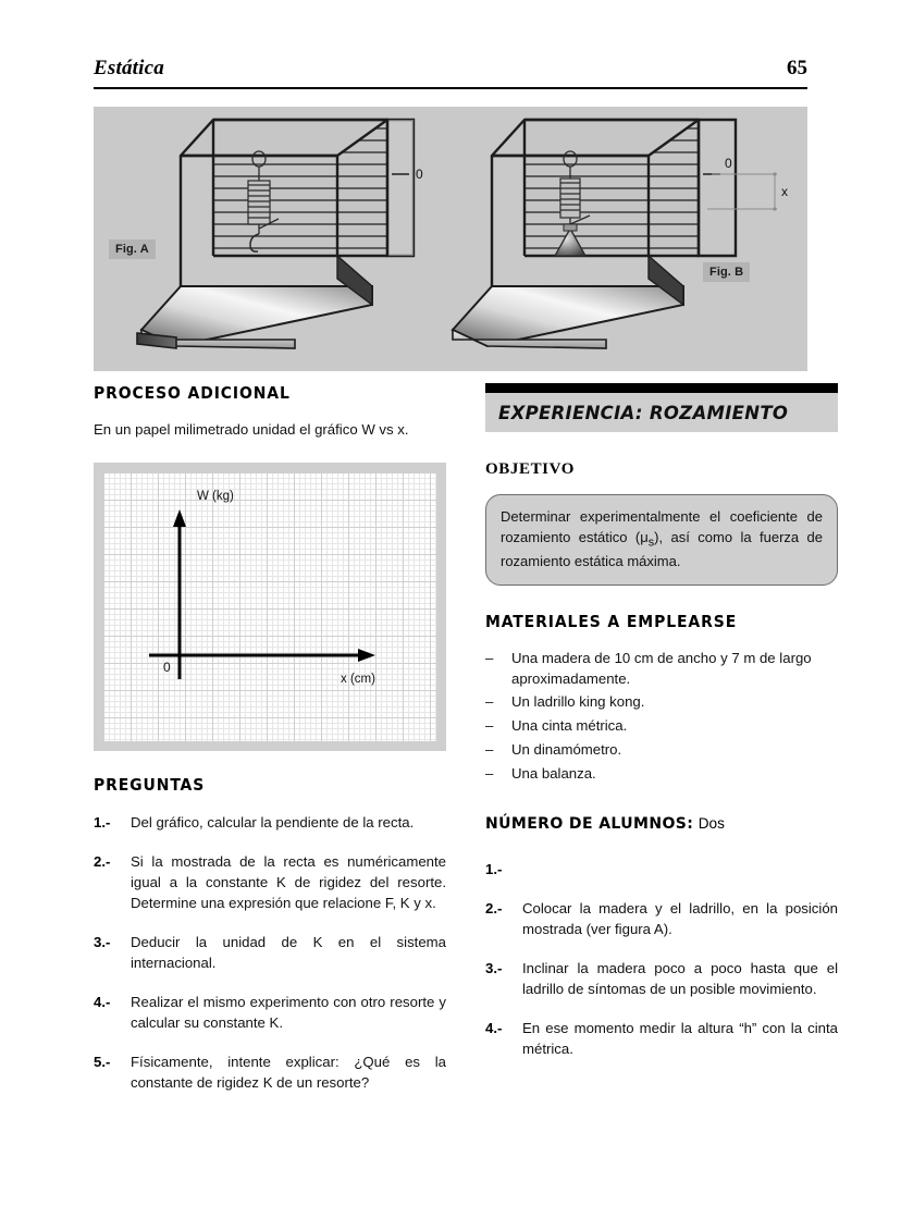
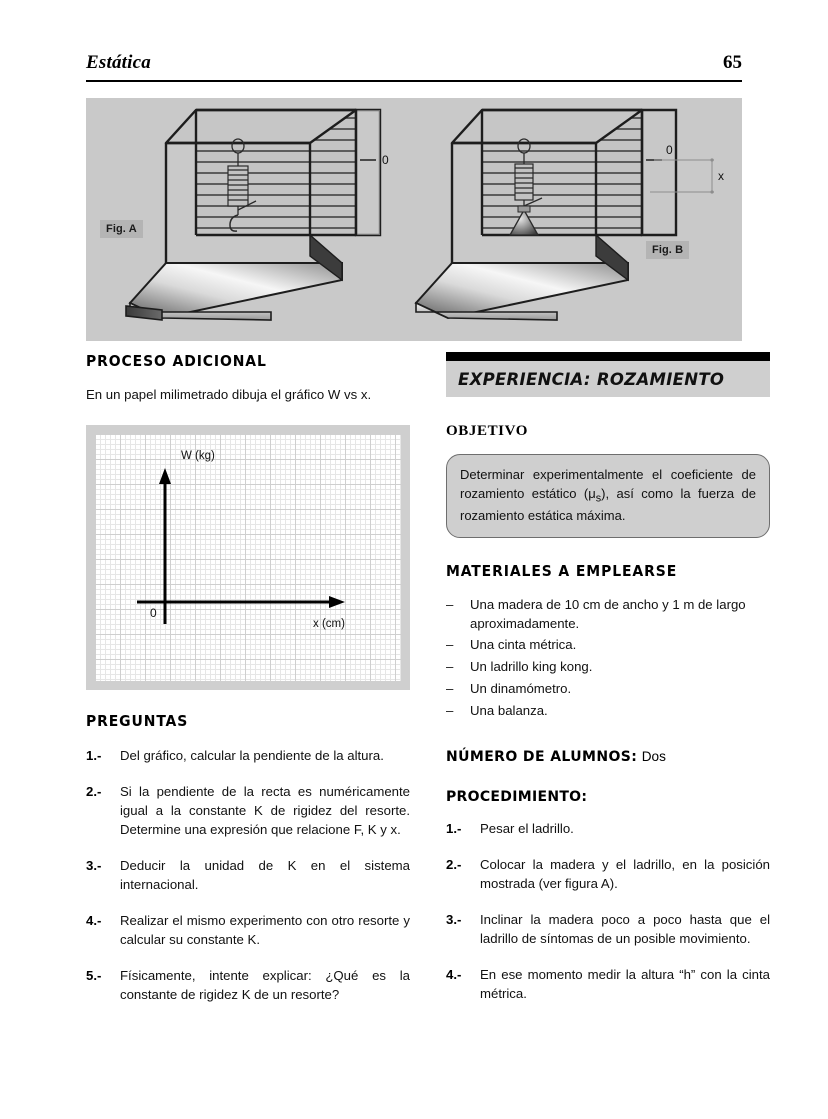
  Estática
  65
  0
  Fig. A
  0
  x
  Fig. B
  PROCESO ADICIONAL
- En un papel milimetrado unidad el gráfico W vs x.
+ En un papel milimetrado dibuja el gráfico W vs x.
  W (kg)
  x (cm)
  0
  PREGUNTAS
  1.-
- Del gráfico, calcular la pendiente de la recta.
+ Del gráfico, calcular la pendiente de la altura.
  2.-
- Si la mostrada de la recta es numéricamente igual a la constante K de rigidez del resorte. Determine una expresión que relacione F, K y x.
+ Si la pendiente de la recta es numéricamente igual a la constante K de rigidez del resorte. Determine una expresión que relacione F, K y x.
  3.-
  Deducir la unidad de K en el sistema internacional.
  4.-
  Realizar el mismo experimento con otro resorte y calcular su constante K.
  5.-
  Físicamente, intente explicar: ¿Qué es la constante de rigidez K de un resorte?
  EXPERIENCIA: ROZAMIENTO
  OBJETIVO
  Determinar experimentalmente el coeficiente de rozamiento estático (μs), así como la fuerza de rozamiento estática máxima.
  MATERIALES A EMPLEARSE
  –
- Una madera de 10 cm de ancho y 7 m de largo aproximadamente.
+ Una madera de 10 cm de ancho y 1 m de largo aproximadamente.
  –
- Un ladrillo king kong.
+ Una cinta métrica.
  –
- Una cinta métrica.
+ Un ladrillo king kong.
  –
  Un dinamómetro.
  –
  Una balanza.
  NÚMERO DE ALUMNOS: Dos
+ PROCEDIMIENTO:
  1.-
+ Pesar el ladrillo.
  2.-
  Colocar la madera y el ladrillo, en la posición mostrada (ver figura A).
  3.-
  Inclinar la madera poco a poco hasta que el ladrillo de síntomas de un posible movimiento.
  4.-
  En ese momento medir la altura “h” con la cinta métrica.
